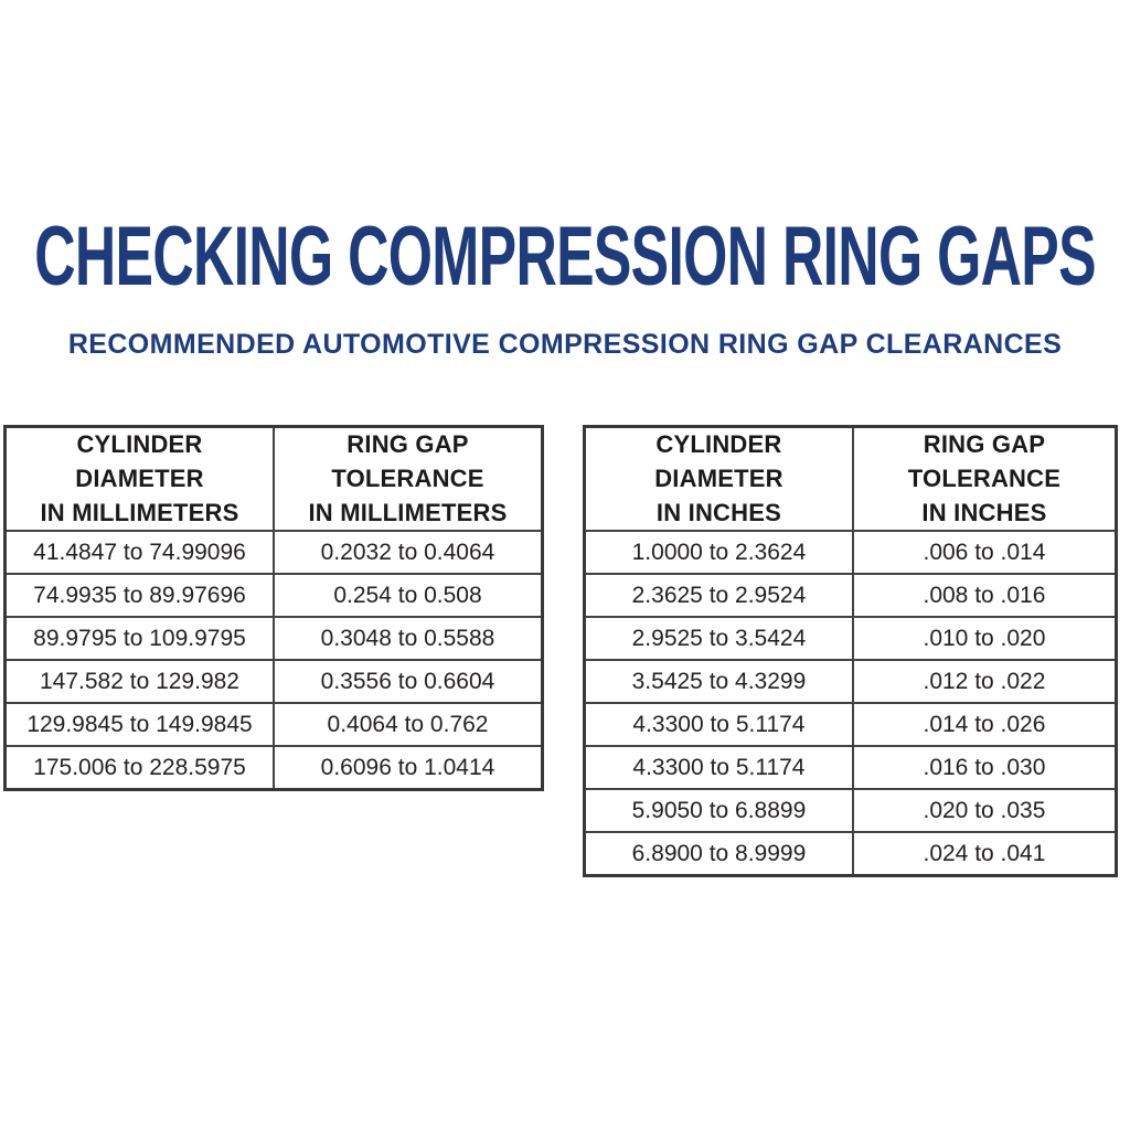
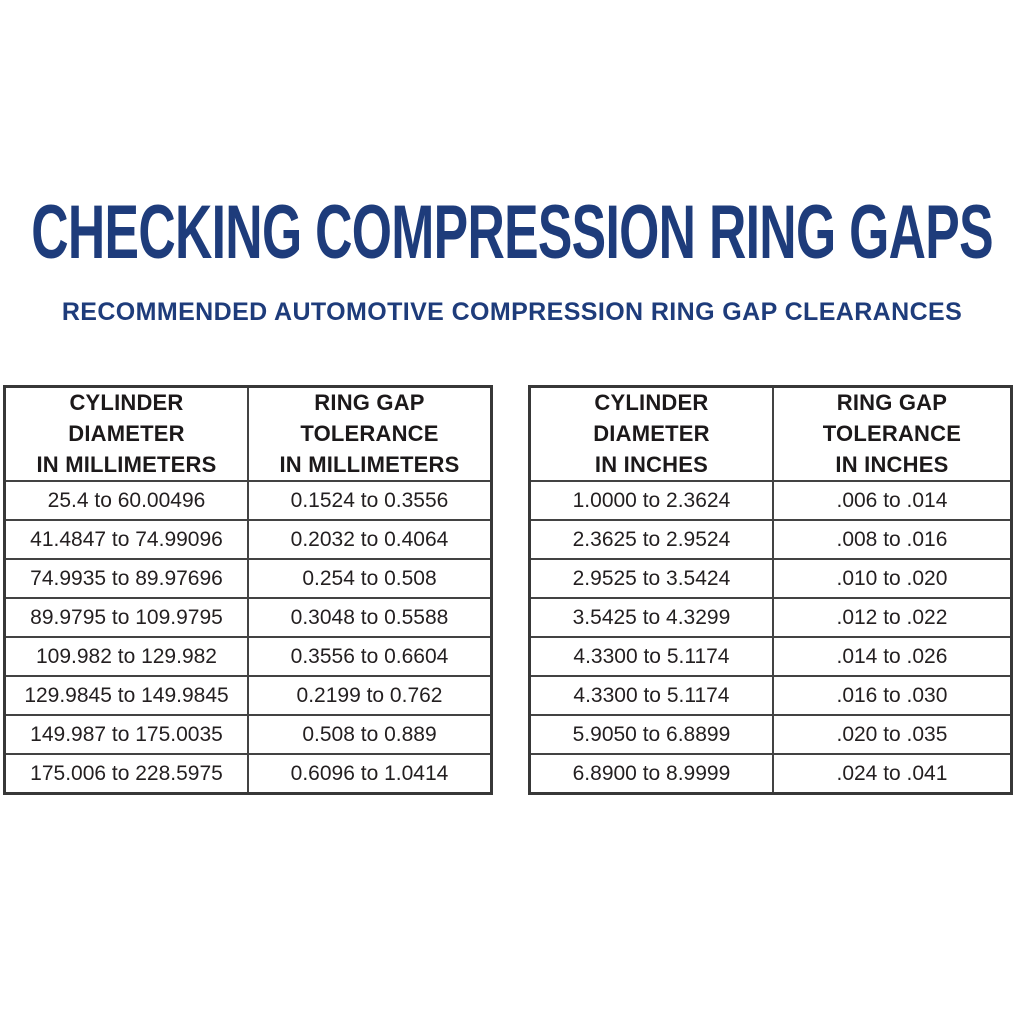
  CHECKING COMPRESSION RING GAPS
  RECOMMENDED AUTOMOTIVE COMPRESSION RING GAP CLEARANCES
  CYLINDER DIAMETER IN MILLIMETERS	RING GAP TOLERANCE IN MILLIMETERS
+ 25.4 to 60.00496	0.1524 to 0.3556
  41.4847 to 74.99096	0.2032 to 0.4064
  74.9935 to 89.97696	0.254 to 0.508
  89.9795 to 109.9795	0.3048 to 0.5588
- 147.582 to 129.982	0.3556 to 0.6604
+ 109.982 to 129.982	0.3556 to 0.6604
- 129.9845 to 149.9845	0.4064 to 0.762
+ 129.9845 to 149.9845	0.2199 to 0.762
+ 149.987 to 175.0035	0.508 to 0.889
  175.006 to 228.5975	0.6096 to 1.0414
  CYLINDER DIAMETER IN INCHES	RING GAP TOLERANCE IN INCHES
  1.0000 to 2.3624	.006 to .014
  2.3625 to 2.9524	.008 to .016
  2.9525 to 3.5424	.010 to .020
  3.5425 to 4.3299	.012 to .022
  4.3300 to 5.1174	.014 to .026
  4.3300 to 5.1174	.016 to .030
  5.9050 to 6.8899	.020 to .035
  6.8900 to 8.9999	.024 to .041
